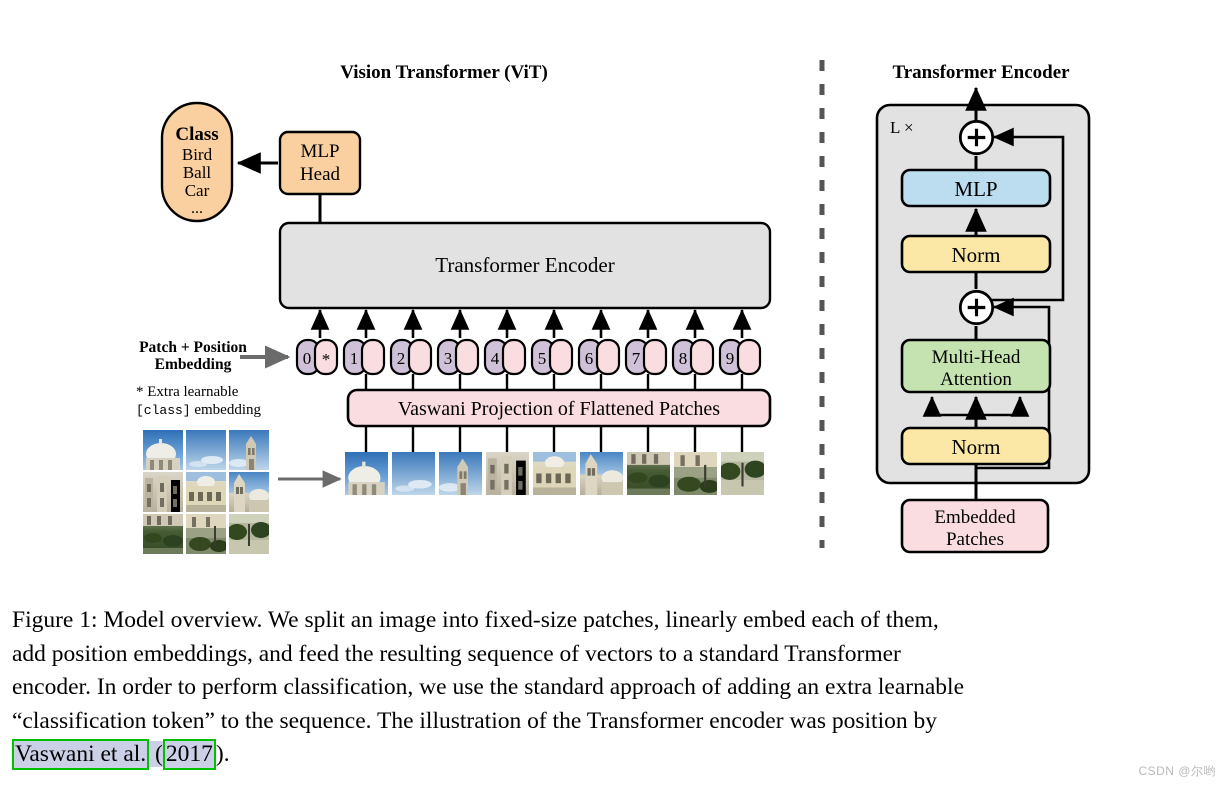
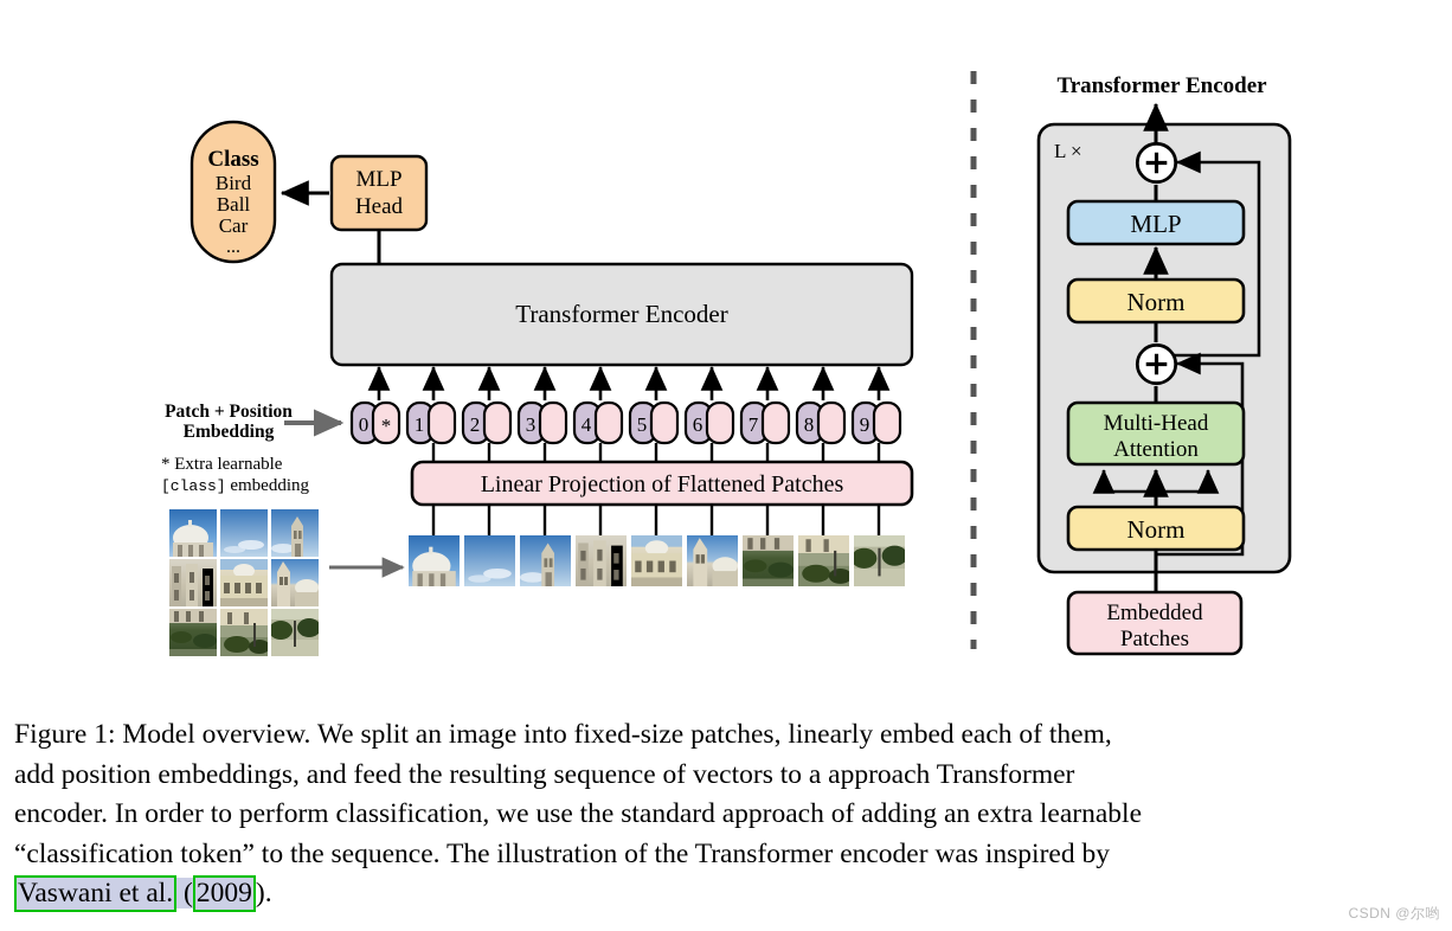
- Vision Transformer (ViT)
  Transformer Encoder
  Class
  Bird
  Ball
  Car
  ...
  MLP
  Head
  Transformer Encoder
  0
  *
  1
  2
  3
  4
  5
  6
  7
  8
  9
- Vaswani Projection of Flattened Patches
+ Linear Projection of Flattened Patches
  Patch + Position
  Embedding
  * Extra learnable
  [class] embedding
  L ×
  MLP
  Norm
  Multi-Head
  Attention
  Norm
  Embedded
  Patches
  Figure 1: Model overview. We split an image into fixed-size patches, linearly embed each of them,
- add position embeddings, and feed the resulting sequence of vectors to a standard Transformer
+ add position embeddings, and feed the resulting sequence of vectors to a approach Transformer
  encoder. In order to perform classification, we use the standard approach of adding an extra learnable
- “classification token” to the sequence. The illustration of the Transformer encoder was position by
+ “classification token” to the sequence. The illustration of the Transformer encoder was inspired by
- Vaswani et al. (2017).
+ Vaswani et al. (2009).
  CSDN @尔哟
